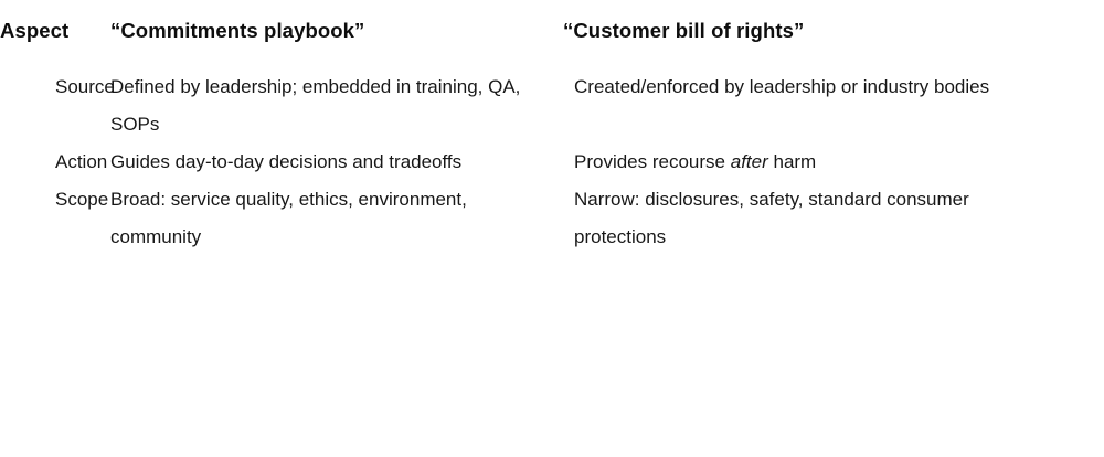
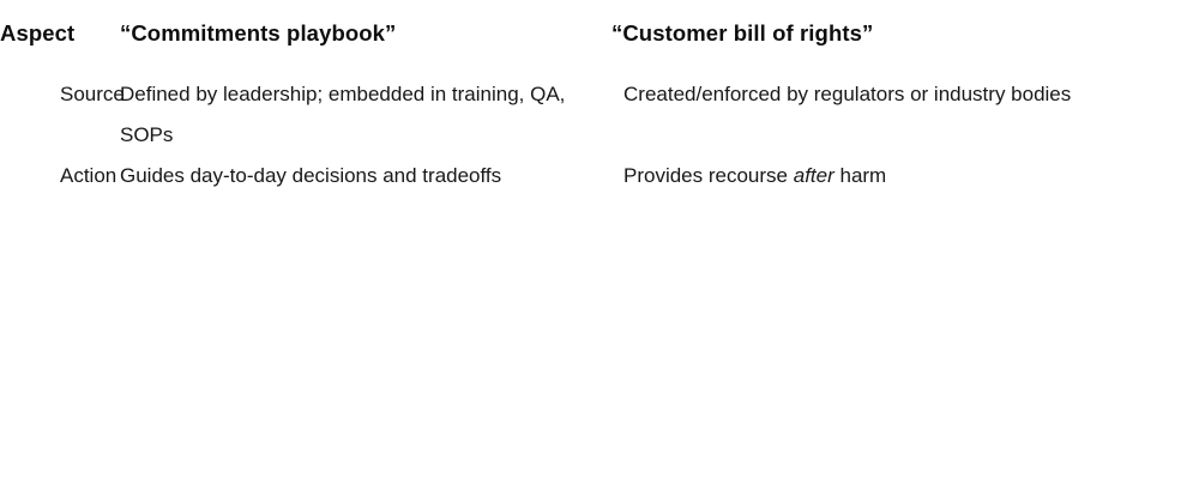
  Aspect	“Commitments playbook”	“Customer bill of rights”
- Source	Defined by leadership; embedded in training, QA, SOPs	Created/enforced by leadership or industry bodies
+ Source	Defined by leadership; embedded in training, QA, SOPs	Created/enforced by regulators or industry bodies
  Action	Guides day-to-day decisions and tradeoffs	Provides recourse after harm
- Scope	Broad: service quality, ethics, environment, community	Narrow: disclosures, safety, standard consumer protections
